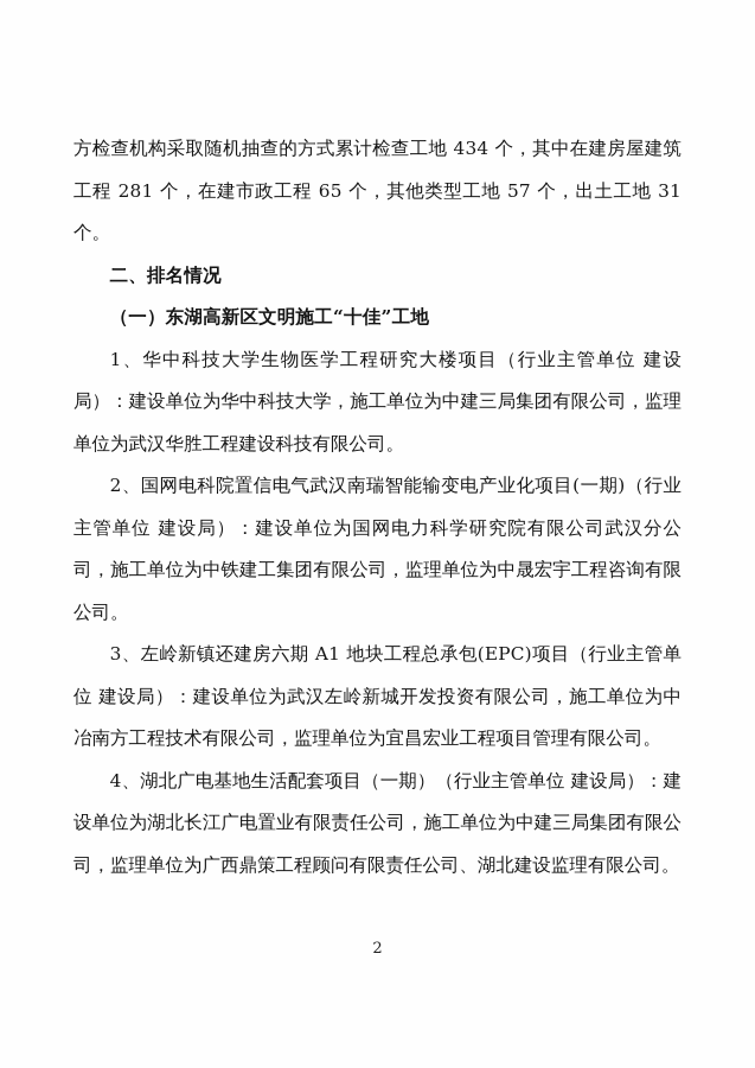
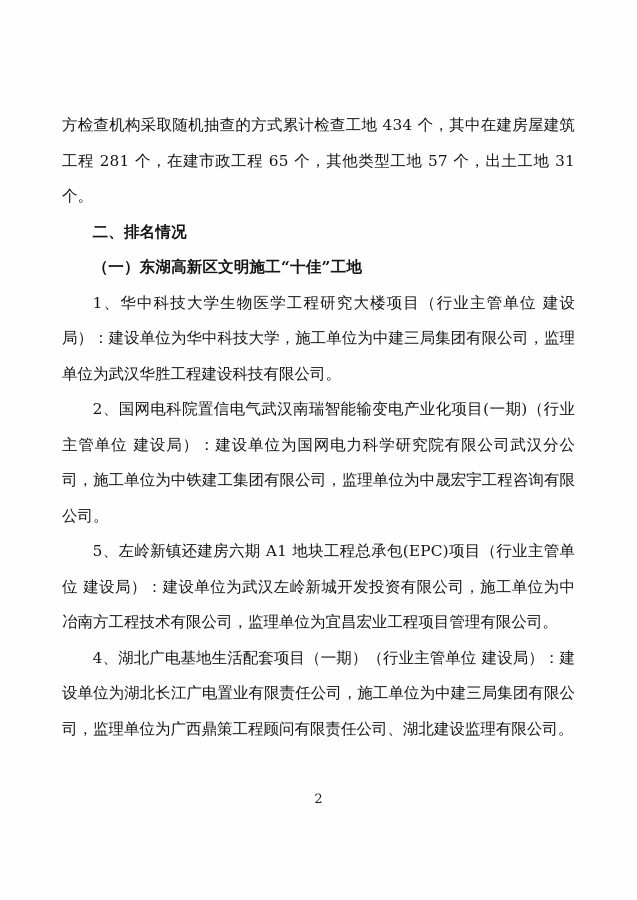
  方检查机构采取随机抽查的方式累计检查工地 434 个，其中在建房屋建筑工程 281 个，在建市政工程 65 个，其他类型工地 57 个，出土工地 31 个。
  二、排名情况
  （一）东湖高新区文明施工“十佳”工地
  1、华中科技大学生物医学工程研究大楼项目（行业主管单位 建设局）：建设单位为华中科技大学，施工单位为中建三局集团有限公司，监理单位为武汉华胜工程建设科技有限公司。
  2、国网电科院置信电气武汉南瑞智能输变电产业化项目(一期)（行业主管单位 建设局）：建设单位为国网电力科学研究院有限公司武汉分公司，施工单位为中铁建工集团有限公司，监理单位为中晟宏宇工程咨询有限公司。
- 3、左岭新镇还建房六期 A1 地块工程总承包(EPC)项目（行业主管单位 建设局）：建设单位为武汉左岭新城开发投资有限公司，施工单位为中冶南方工程技术有限公司，监理单位为宜昌宏业工程项目管理有限公司。
+ 5、左岭新镇还建房六期 A1 地块工程总承包(EPC)项目（行业主管单位 建设局）：建设单位为武汉左岭新城开发投资有限公司，施工单位为中冶南方工程技术有限公司，监理单位为宜昌宏业工程项目管理有限公司。
  4、湖北广电基地生活配套项目（一期）（行业主管单位 建设局）：建设单位为湖北长江广电置业有限责任公司，施工单位为中建三局集团有限公司，监理单位为广西鼎策工程顾问有限责任公司、湖北建设监理有限公司。
  2
